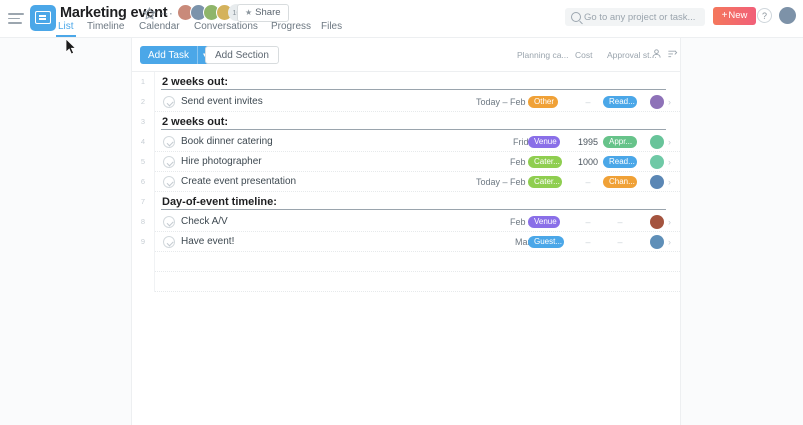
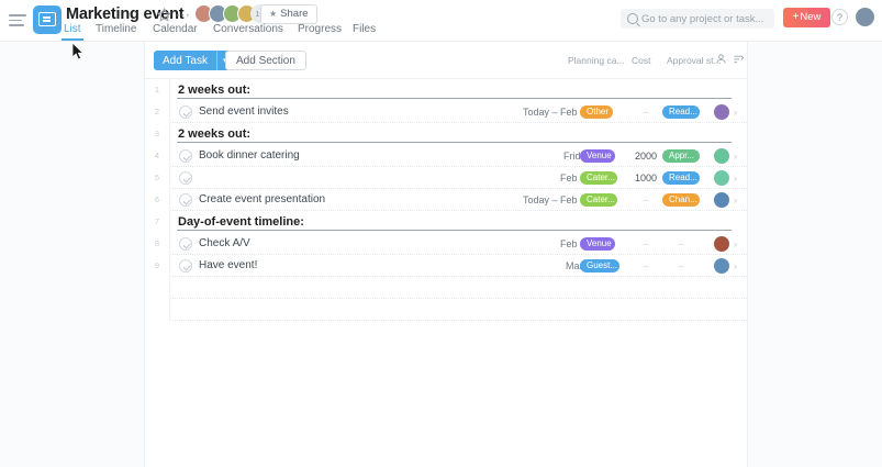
  Marketing event
  ⋯
  ★ Share
  List
  Timeline
  Calendar
  Conversations
  Progress
  Files
  Go to any project or task...
  +New
  ?
  Add Task
  Add Section
  Planning ca...
  Cost
  Approval st...
  1
  2 weeks out:
  2
  Send event invites
  Today – Feb
  Other
  –
  Read...
  ›
  3
  2 weeks out:
  4
  Book dinner catering
  Venue
- 1995
+ 2000
  Appr...
  ›
  5
- Hire photographer
  Cater...
  1000
  Read...
  ›
  6
  Create event presentation
  Today – Feb
  Cater...
  –
  Chan...
  ›
  7
  Day-of-event timeline:
  8
  Check A/V
  Venue
  –
  –
  ›
  9
  Have event!
  Guest...
  –
  –
  ›
